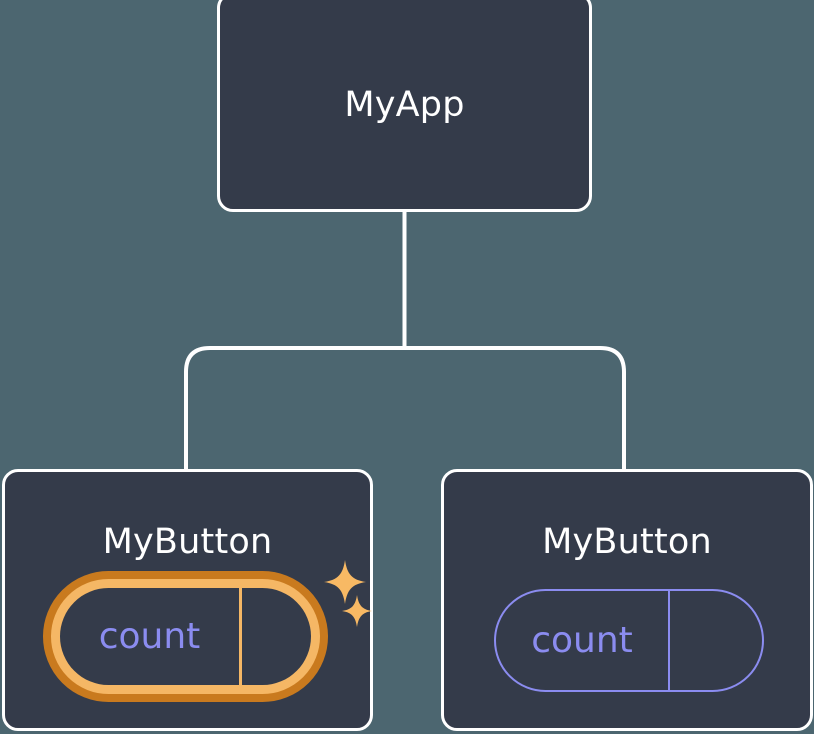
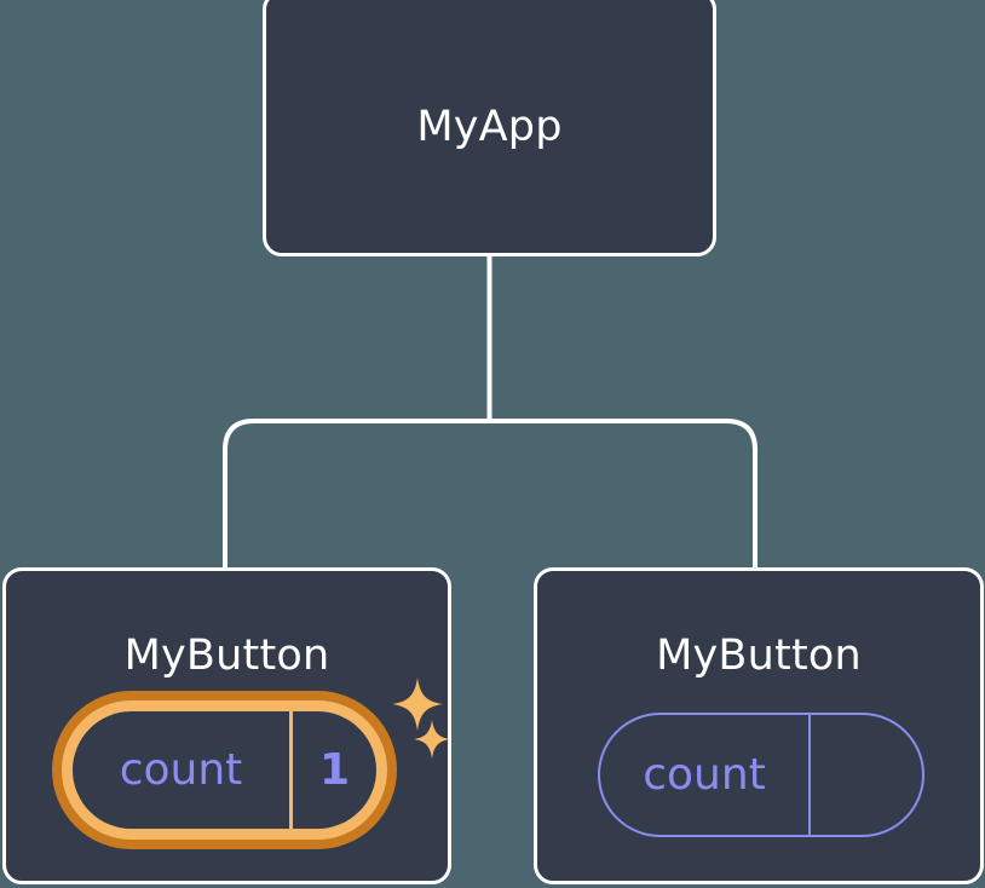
  MyApp
  MyButton
  count
+ 1
  MyButton
  count
